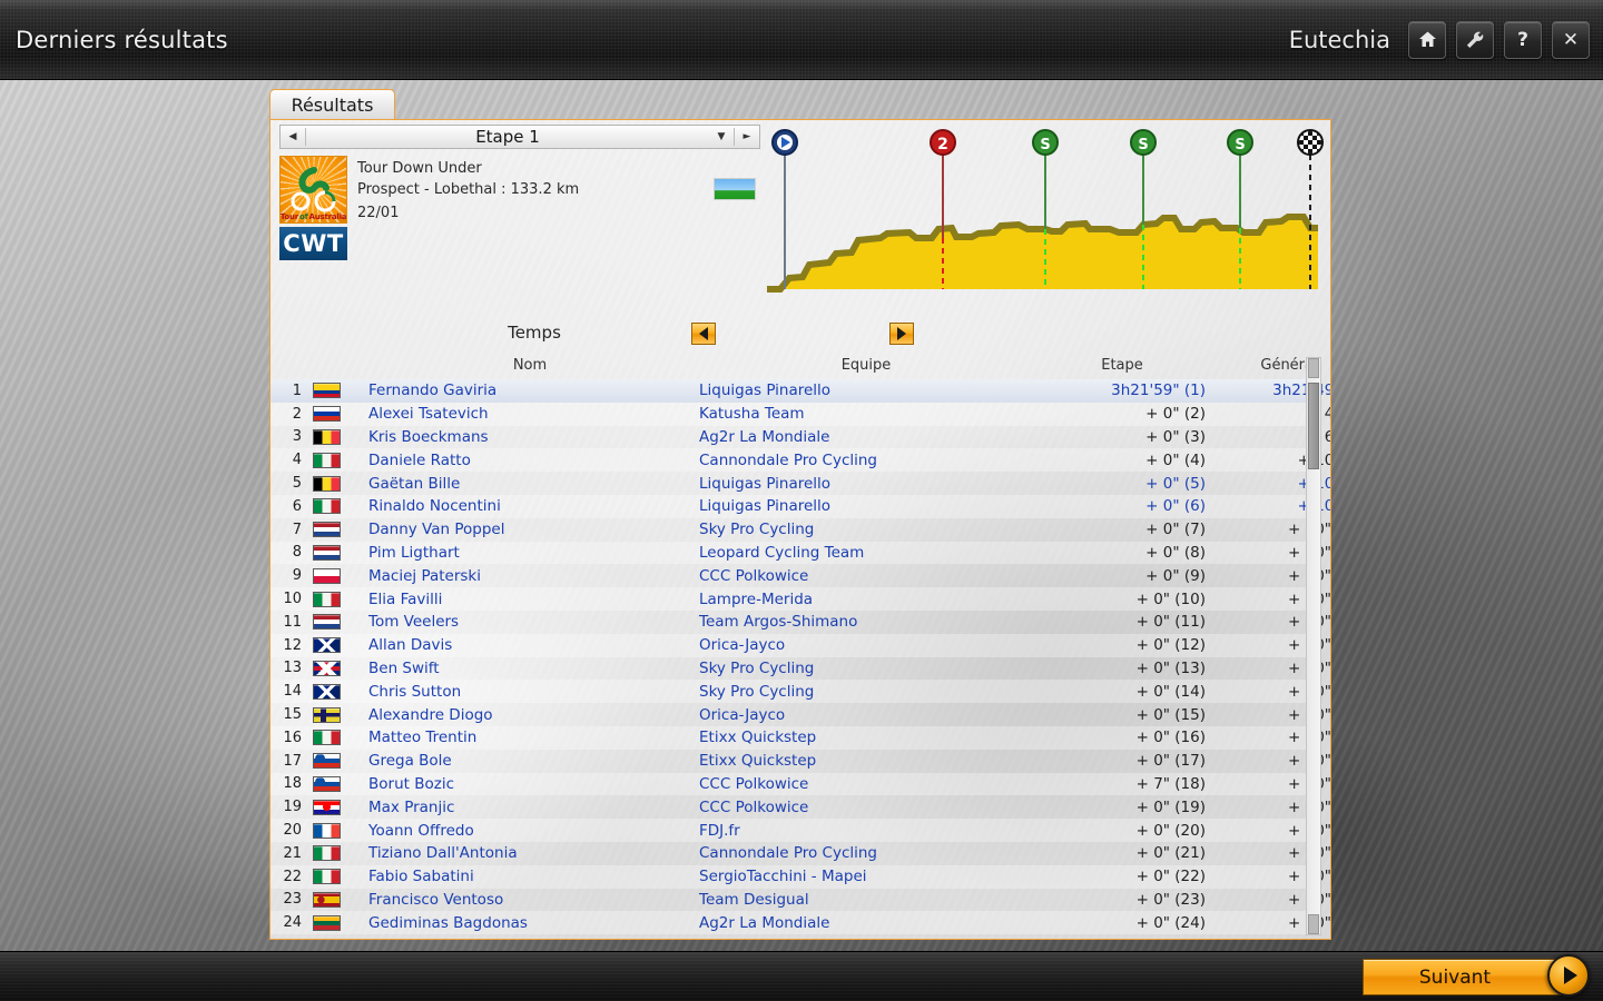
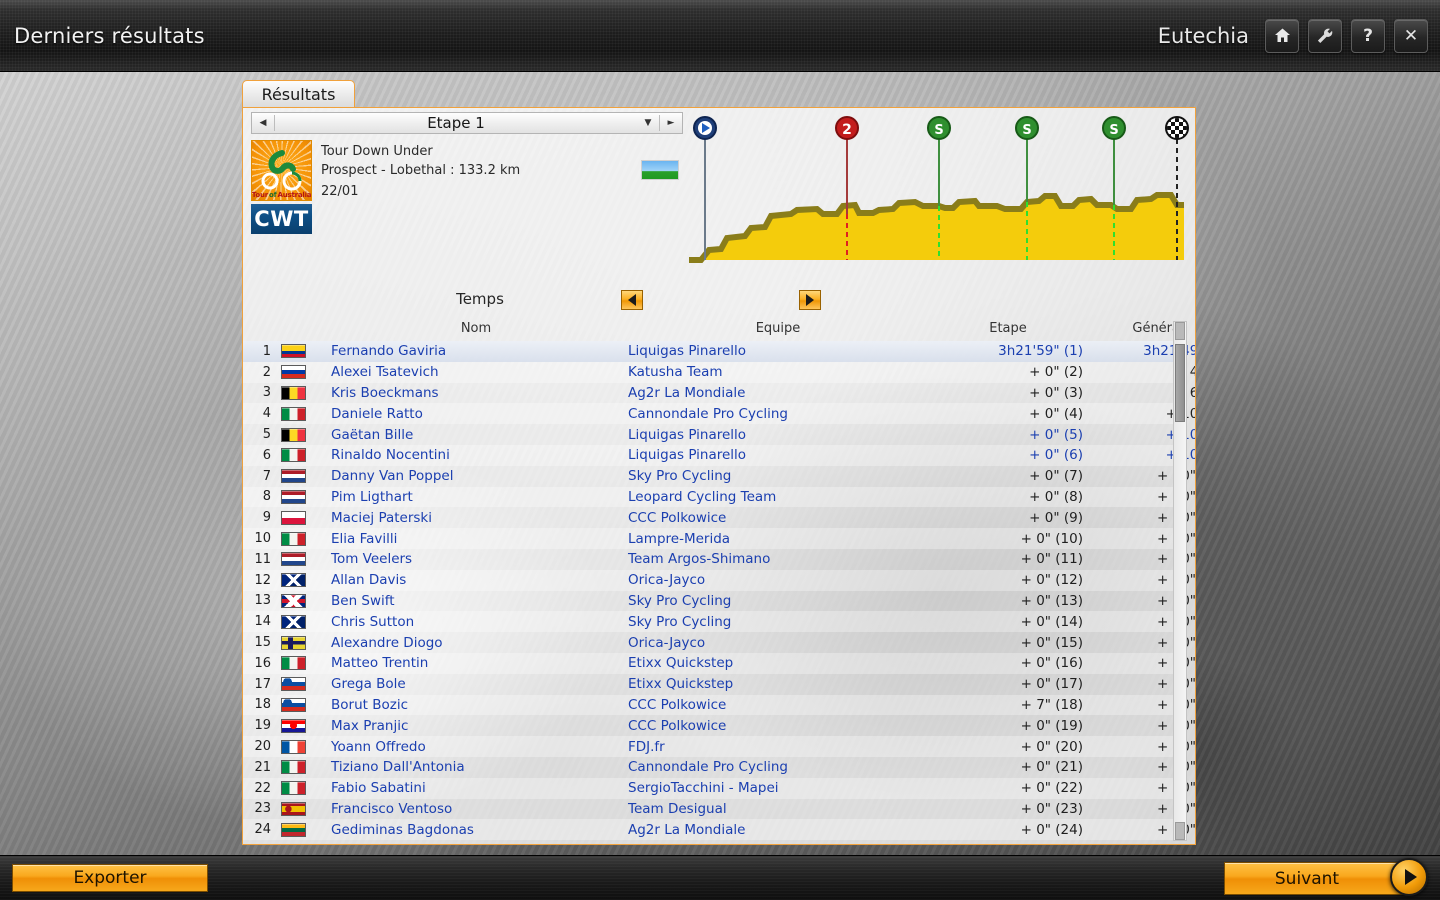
  Derniers résultats
  Eutechia
  ?
  ✕
  Résultats
  ◀
  Etape 1
  ▼
  ►
  Tour
  of
  Australia
  CWT
  Tour Down Under
  Prospect - Lobethal : 133.2 km
  22/01
  2
  S
  S
  S
  Temps
  Nom
  Equipe
  Etape
  Génér
  1
  Fernando Gaviria
  Liquigas Pinarello
  3h21'59" (1)
  2
  Alexei Tsatevich
  Katusha Team
  + 0" (2)
  3
  Kris Boeckmans
  Ag2r La Mondiale
  + 0" (3)
  4
  Daniele Ratto
  Cannondale Pro Cycling
  + 0" (4)
  5
  Gaëtan Bille
  Liquigas Pinarello
  + 0" (5)
  6
  Rinaldo Nocentini
  Liquigas Pinarello
  + 0" (6)
  7
  Danny Van Poppel
  Sky Pro Cycling
  + 0" (7)
  8
  Pim Ligthart
  Leopard Cycling Team
  + 0" (8)
  9
  Maciej Paterski
  CCC Polkowice
  + 0" (9)
  10
  Elia Favilli
  Lampre-Merida
  + 0" (10)
  11
  Tom Veelers
  Team Argos-Shimano
  + 0" (11)
  12
  Allan Davis
  Orica-Jayco
  + 0" (12)
  13
  Ben Swift
  Sky Pro Cycling
  + 0" (13)
  14
  Chris Sutton
  Sky Pro Cycling
  + 0" (14)
  15
  Alexandre Diogo
  Orica-Jayco
  + 0" (15)
  16
  Matteo Trentin
  Etixx Quickstep
  + 0" (16)
  17
  Grega Bole
  Etixx Quickstep
  + 0" (17)
  18
  Borut Bozic
  CCC Polkowice
  + 7" (18)
  19
  Max Pranjic
  CCC Polkowice
  + 0" (19)
  20
  Yoann Offredo
  FDJ.fr
  + 0" (20)
  21
  Tiziano Dall'Antonia
  Cannondale Pro Cycling
  + 0" (21)
  22
  Fabio Sabatini
  SergioTacchini - Mapei
  + 0" (22)
  23
  Francisco Ventoso
  Team Desigual
  + 0" (23)
  24
  Gediminas Bagdonas
  Ag2r La Mondiale
  + 0" (24)
+ Exporter
  Suivant
